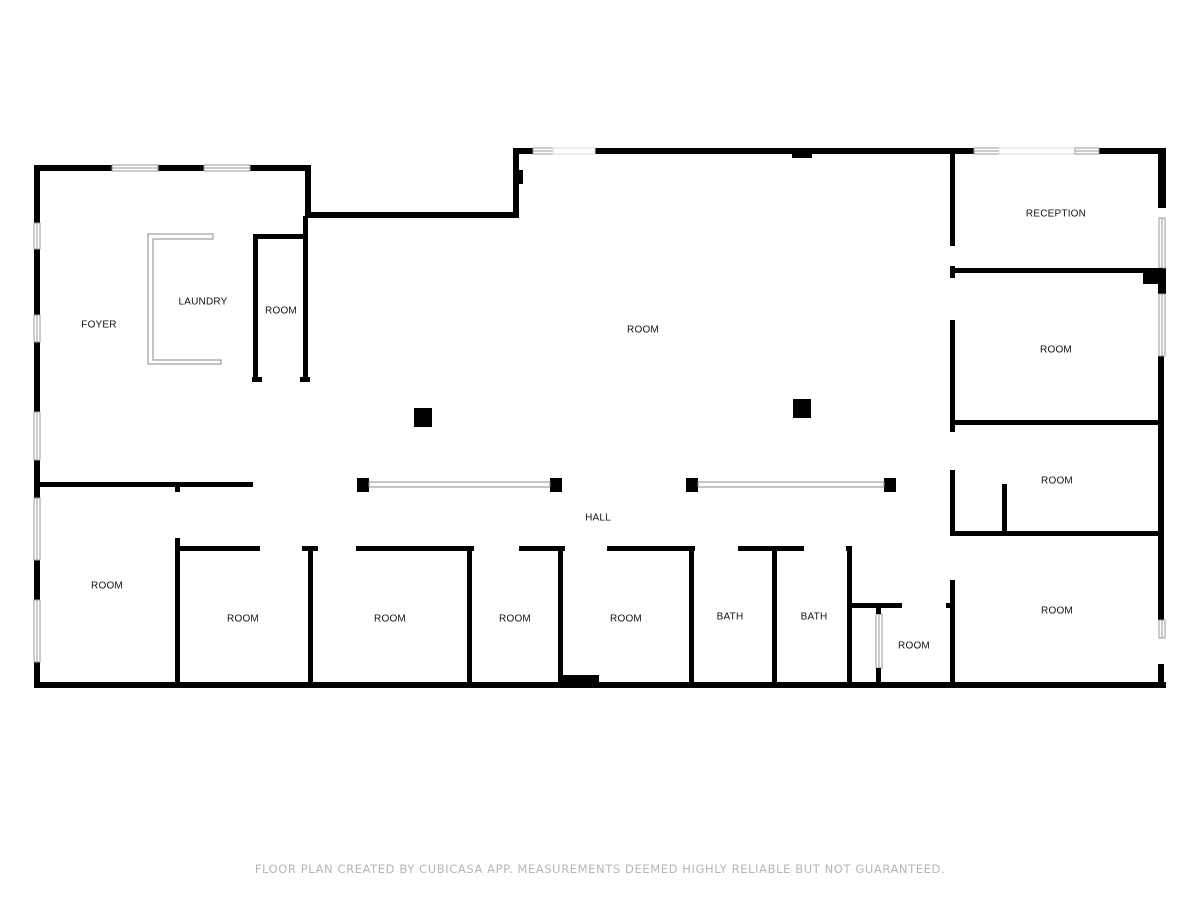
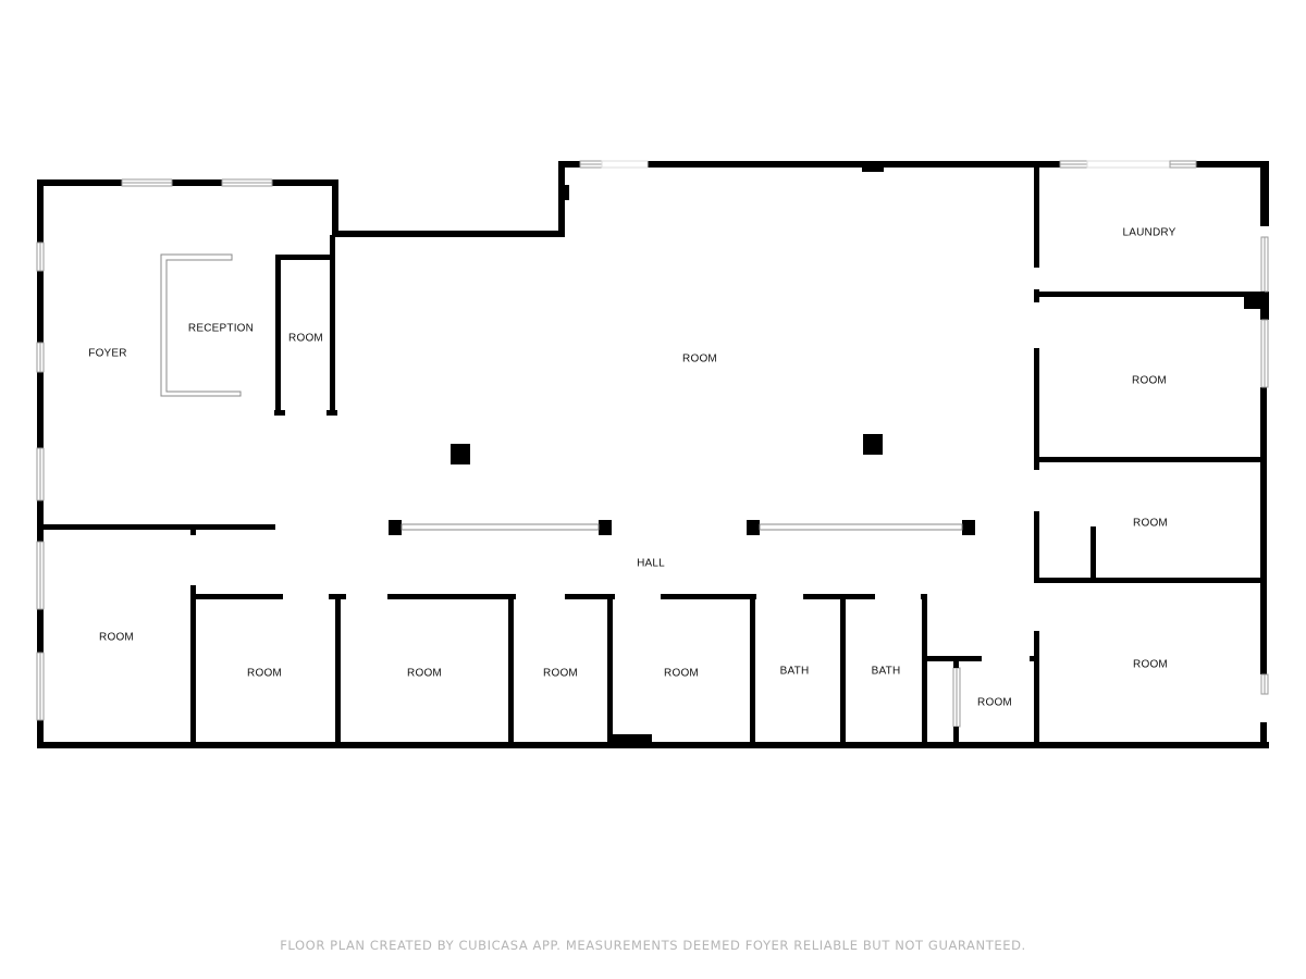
  FOYER
- LAUNDRY
+ RECEPTION
  ROOM
  ROOM
- RECEPTION
+ LAUNDRY
  ROOM
  ROOM
  HALL
  ROOM
  ROOM
  ROOM
  ROOM
  ROOM
  BATH
  BATH
  ROOM
  ROOM
- FLOOR PLAN CREATED BY CUBICASA APP. MEASUREMENTS DEEMED HIGHLY RELIABLE BUT NOT GUARANTEED.
+ FLOOR PLAN CREATED BY CUBICASA APP. MEASUREMENTS DEEMED FOYER RELIABLE BUT NOT GUARANTEED.
